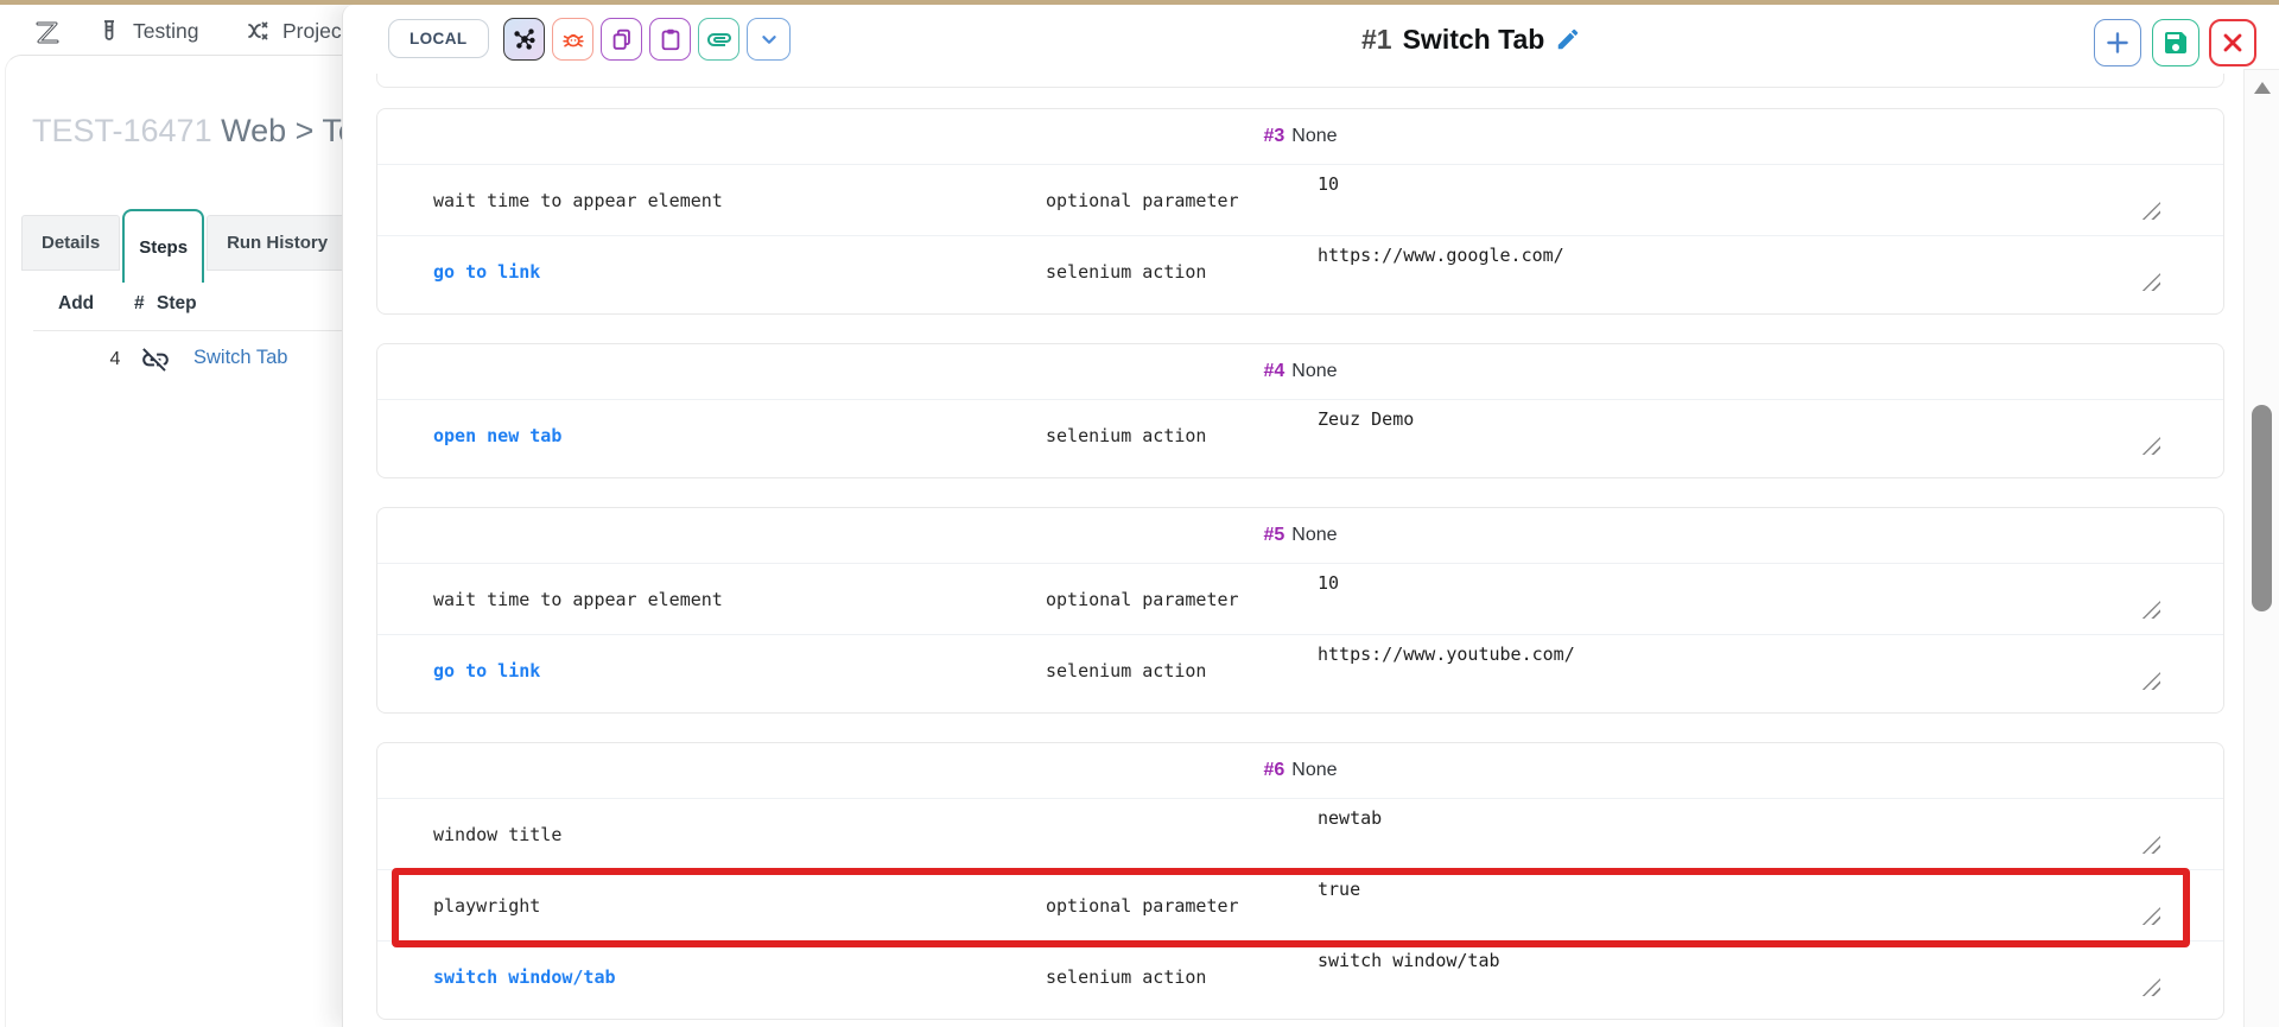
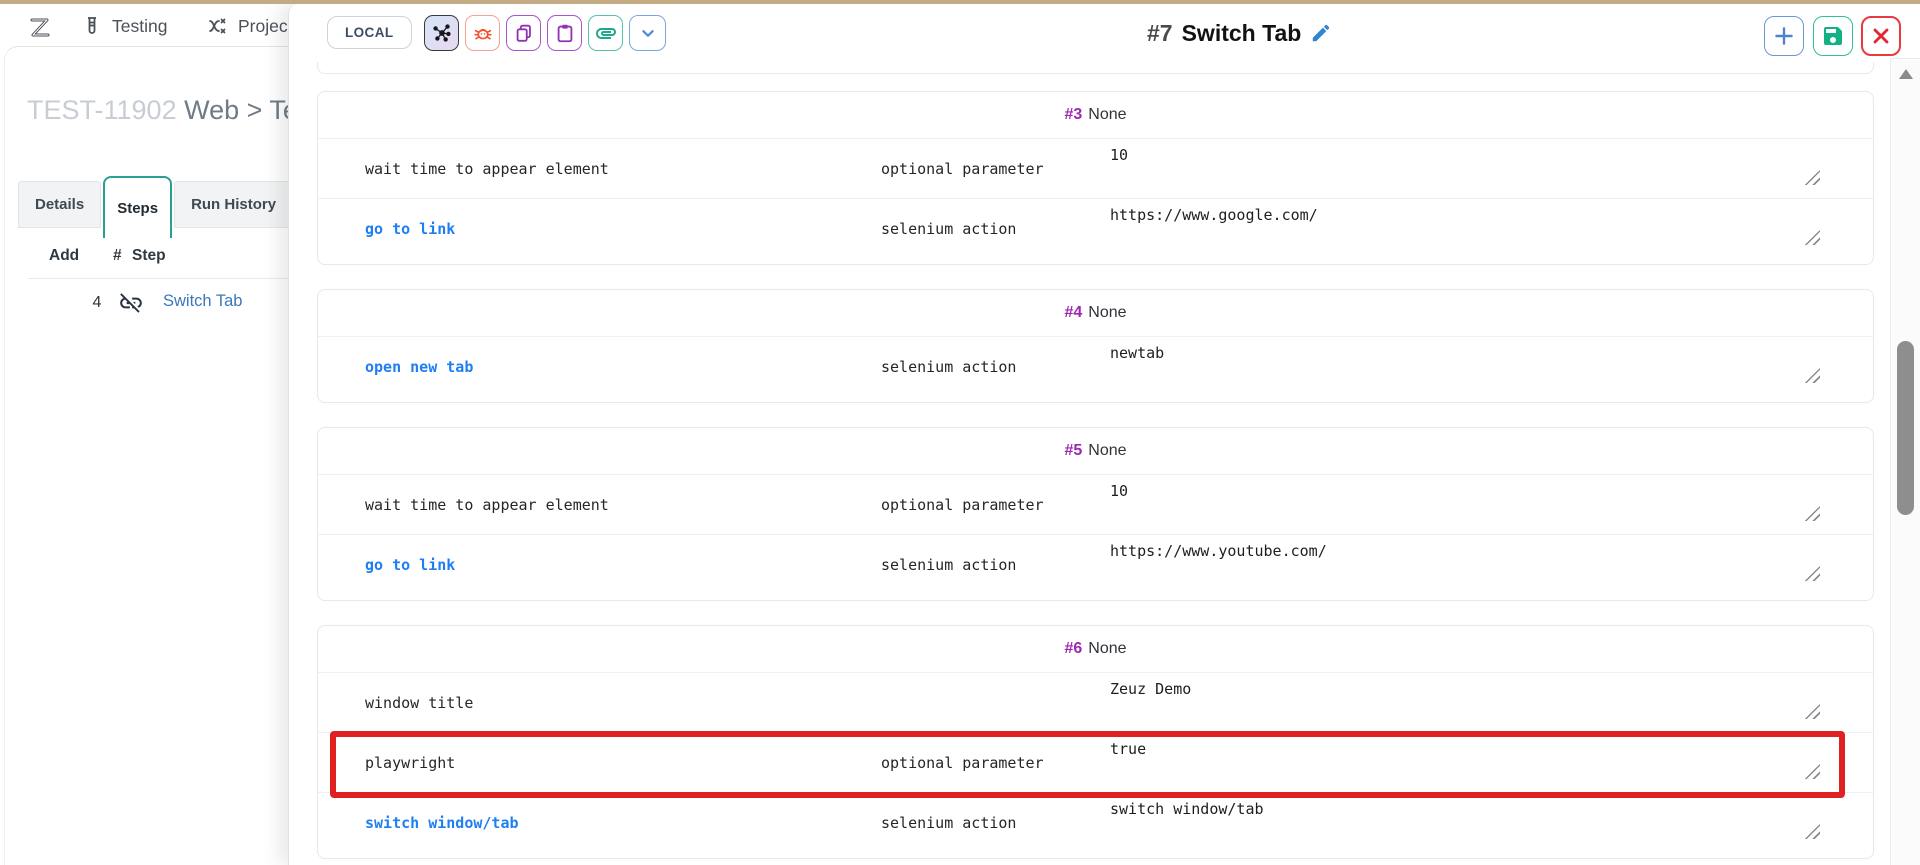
  Testing
  Projec
- TEST-16471 Web > T
+ TEST-11902 Web > T
  Details
  Steps
  Run History
  Add
  #
  Step
  4
  Switch Tab
  LOCAL
- #1
+ #7
  Switch Tab
  #3
  None
  wait time to appear element
  optional parameter
  10
  go to link
  selenium action
  https://www.google.com/
  #4
  None
  open new tab
  selenium action
- Zeuz Demo
+ newtab
  #5
  None
  wait time to appear element
  optional parameter
  10
  go to link
  selenium action
  https://www.youtube.com/
  #6
  None
  window title
- newtab
+ Zeuz Demo
  playwright
  optional parameter
  true
  switch window/tab
  selenium action
  switch window/tab
